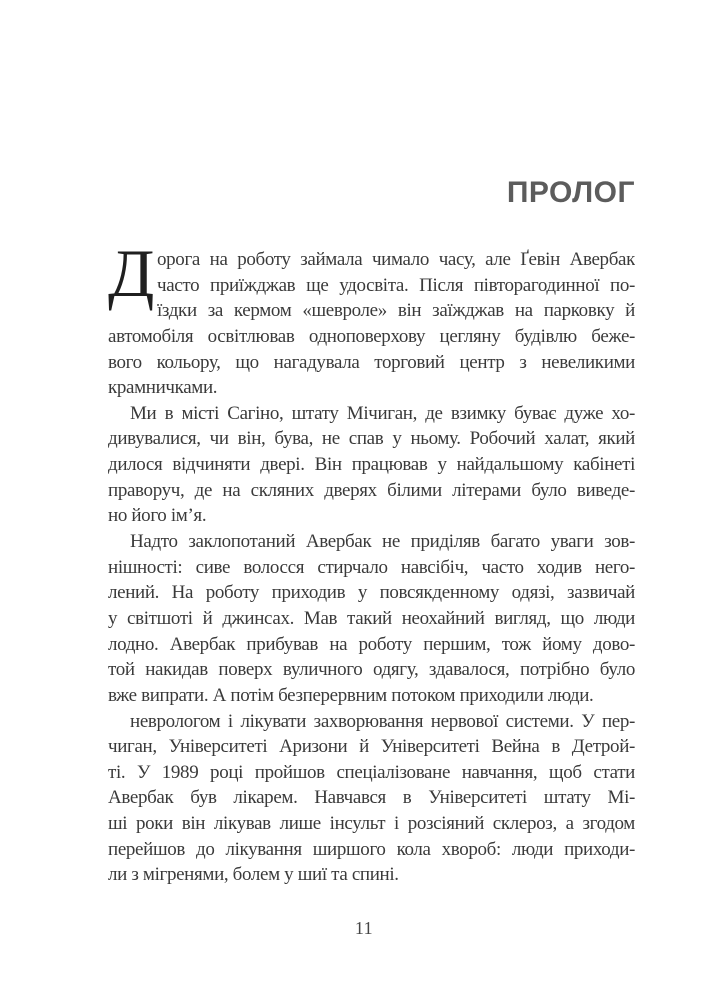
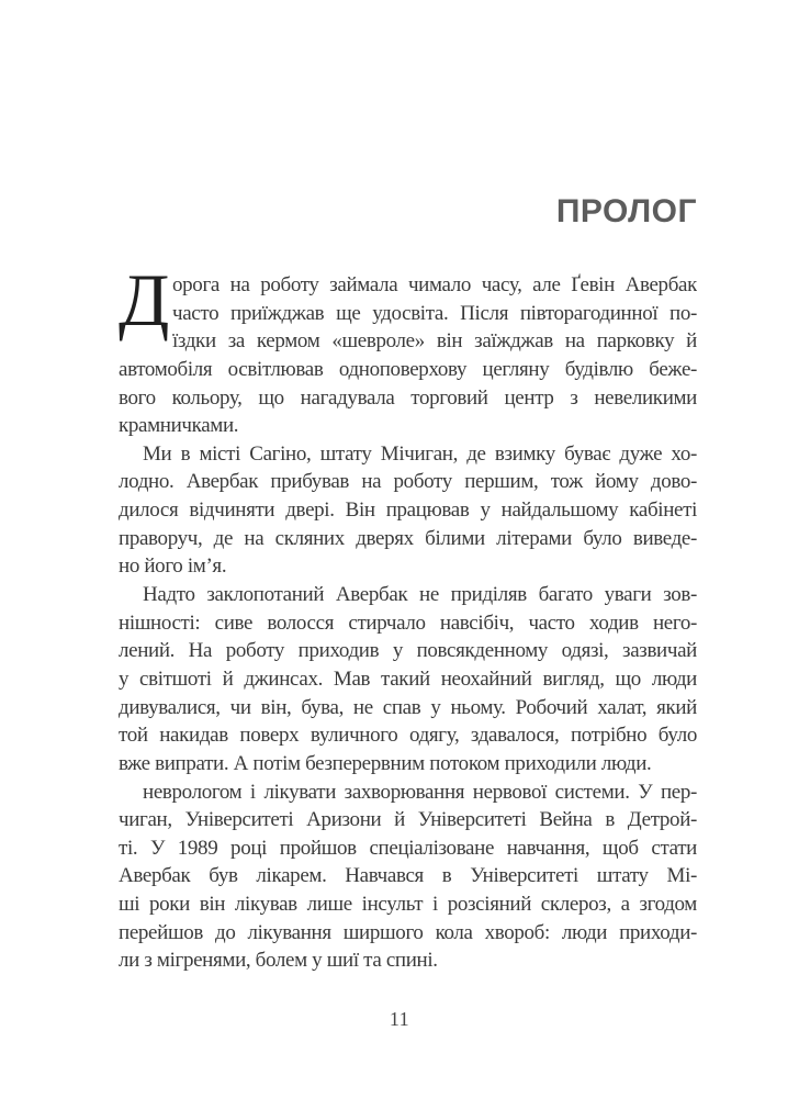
  ПРОЛОГ
  Д
  орога на роботу займала чимало часу, але Ґевін Авербак
  часто приїжджав ще удосвіта. Після півторагодинної по-
  їздки за кермом «шевроле» він заїжджав на парковку й
  автомобіля освітлював одноповерхову цегляну будівлю беже-
  вого кольору, що нагадувала торговий центр з невеликими
  крамничками.
  Ми в місті Сагіно, штату Мічиган, де взимку буває дуже хо-
- дивувалися, чи він, бува, не спав у ньому. Робочий халат, який
+ лодно. Авербак прибував на роботу першим, тож йому дово-
  дилося відчиняти двері. Він працював у найдальшому кабінеті
  праворуч, де на скляних дверях білими літерами було виведе-
  но його ім’я.
  Надто заклопотаний Авербак не приділяв багато уваги зов-
  нішності: сиве волосся стирчало навсібіч, часто ходив него-
  лений. На роботу приходив у повсякденному одязі, зазвичай
  у світшоті й джинсах. Мав такий неохайний вигляд, що люди
- лодно. Авербак прибував на роботу першим, тож йому дово-
+ дивувалися, чи він, бува, не спав у ньому. Робочий халат, який
  той накидав поверх вуличного одягу, здавалося, потрібно було
  вже випрати. А потім безперервним потоком приходили люди.
  неврологом і лікувати захворювання нервової системи. У пер-
  чиган, Університеті Аризони й Університеті Вейна в Детрой-
  ті. У 1989 році пройшов спеціалізоване навчання, щоб стати
  Авербак був лікарем. Навчався в Університеті штату Мі-
  ші роки він лікував лише інсульт і розсіяний склероз, а згодом
  перейшов до лікування ширшого кола хвороб: люди приходи-
  ли з мігренями, болем у шиї та спині.
  11
